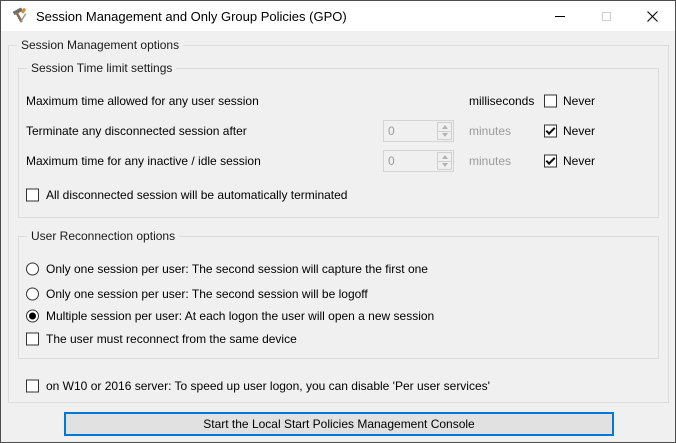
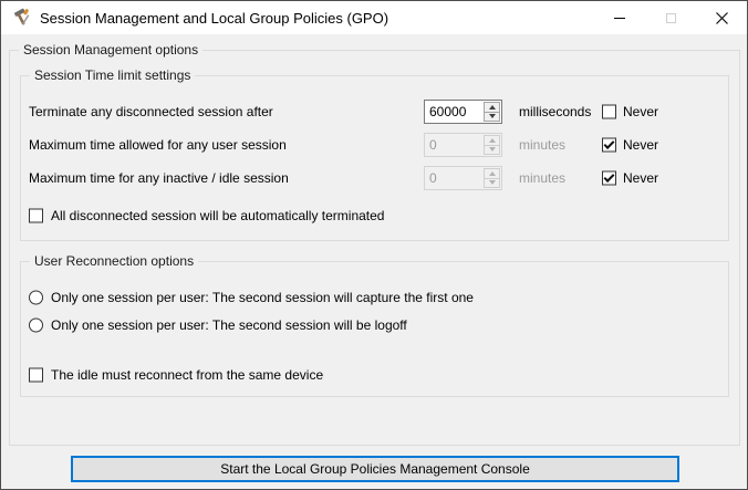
- Session Management and Only Group Policies (GPO)
+ Session Management and Local Group Policies (GPO)
  Session Management options
  Session Time limit settings
- Maximum time allowed for any user session
+ Terminate any disconnected session after
+ 60000
  milliseconds
  Never
- Terminate any disconnected session after
+ Maximum time allowed for any user session
  0
  minutes
  Never
  Maximum time for any inactive / idle session
  0
  minutes
  Never
  All disconnected session will be automatically terminated
  User Reconnection options
  Only one session per user: The second session will capture the first one
  Only one session per user: The second session will be logoff
- Multiple session per user: At each logon the user will open a new session
- The user must reconnect from the same device
+ The idle must reconnect from the same device
- on W10 or 2016 server: To speed up user logon, you can disable 'Per user services'
- Start the Local Start Policies Management Console
+ Start the Local Group Policies Management Console
